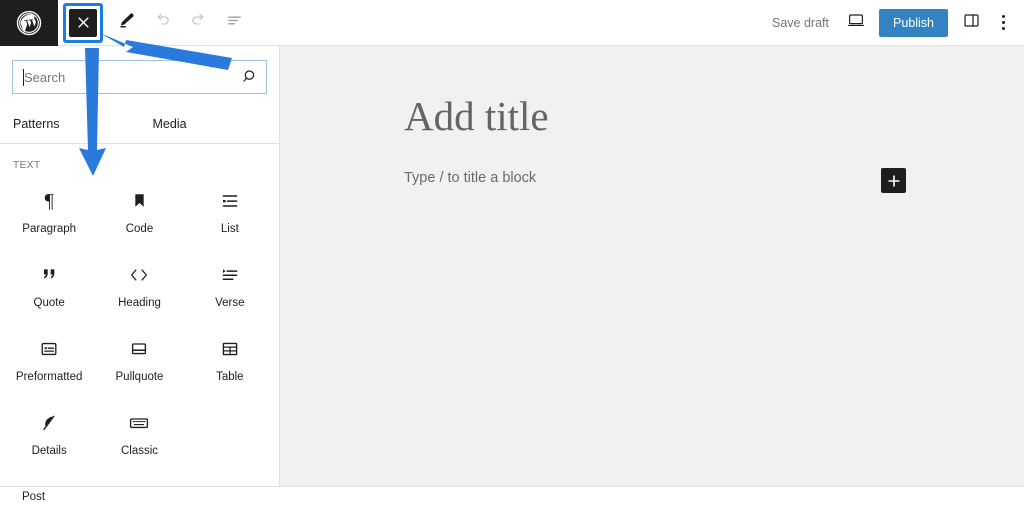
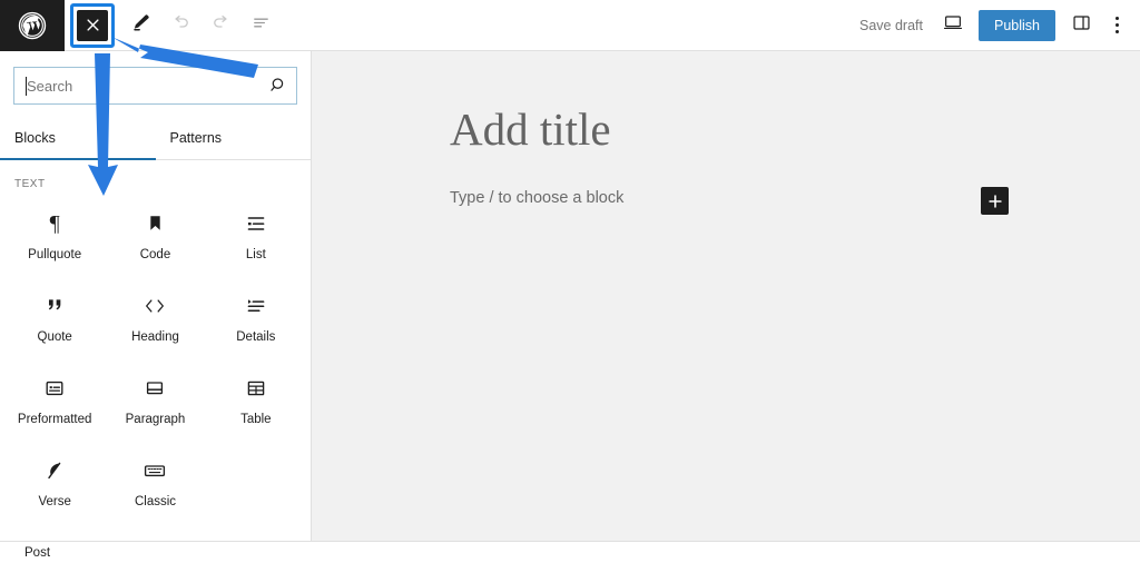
  Save draft
  Publish
  Search
+ Blocks
  Patterns
- Media
  TEXT
  ¶
- Paragraph
+ Pullquote
  Code
  List
  Quote
  Heading
- Verse
+ Details
  Preformatted
- Pullquote
+ Paragraph
  Table
- Details
+ Verse
  Classic
  Add title
- Type / to title a block
+ Type / to choose a block
  Post
